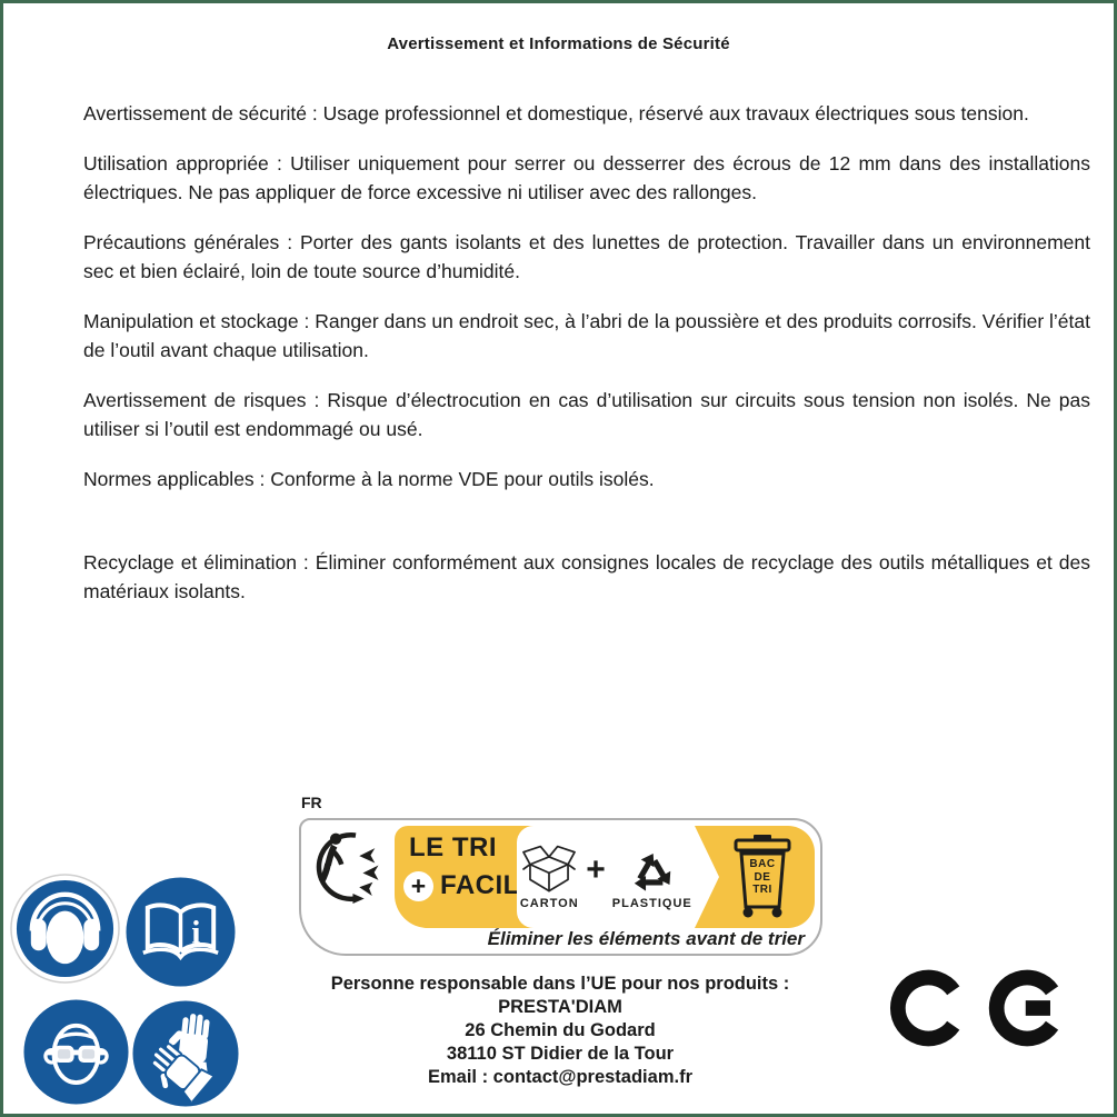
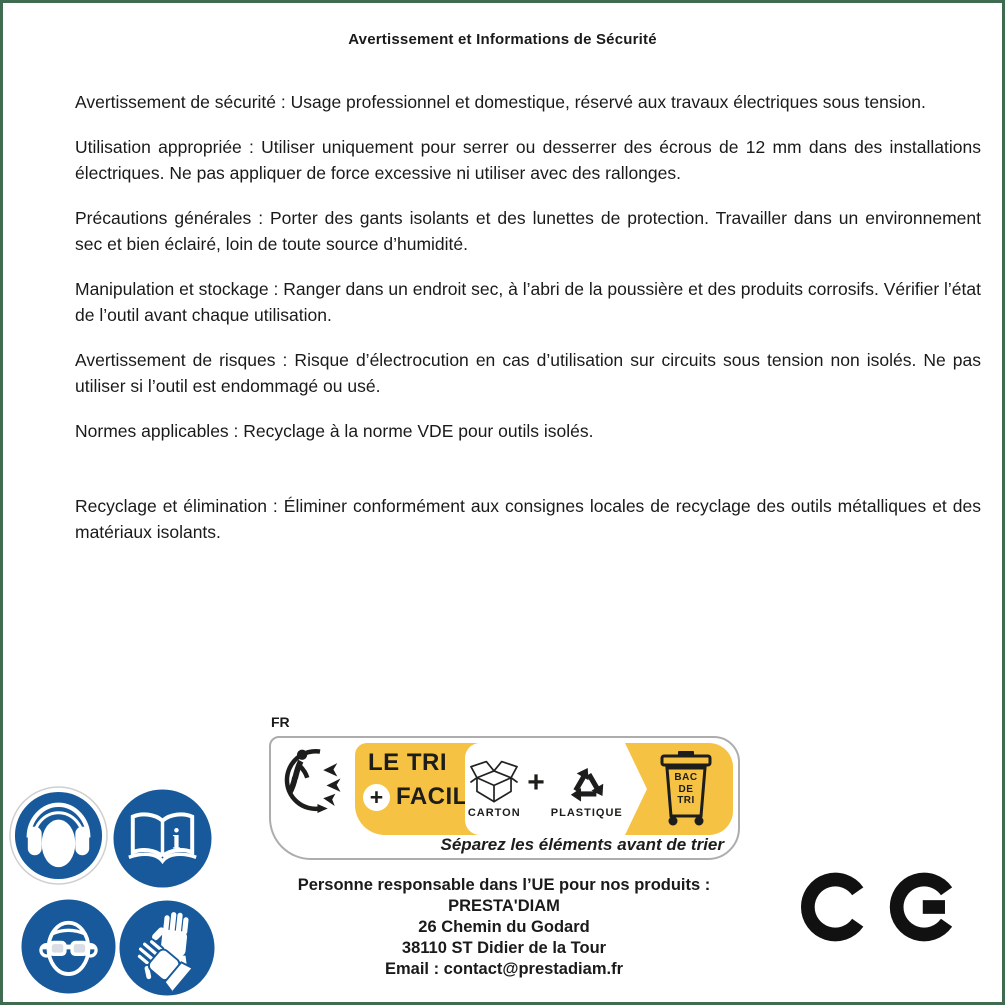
  Avertissement et Informations de Sécurité
  Avertissement de sécurité : Usage professionnel et domestique, réservé aux travaux électriques sous tension.
  Utilisation appropriée : Utiliser uniquement pour serrer ou desserrer des écrous de 12 mm dans des installations électriques. Ne pas appliquer de force excessive ni utiliser avec des rallonges.
  Précautions générales : Porter des gants isolants et des lunettes de protection. Travailler dans un environnement sec et bien éclairé, loin de toute source d’humidité.
  Manipulation et stockage : Ranger dans un endroit sec, à l’abri de la poussière et des produits corrosifs. Vérifier l’état de l’outil avant chaque utilisation.
  Avertissement de risques : Risque d’électrocution en cas d’utilisation sur circuits sous tension non isolés. Ne pas utiliser si l’outil est endommagé ou usé.
- Normes applicables : Conforme à la norme VDE pour outils isolés.
+ Normes applicables : Recyclage à la norme VDE pour outils isolés.
  Recyclage et élimination : Éliminer conformément aux consignes locales de recyclage des outils métalliques et des matériaux isolants.
  i
  FR
  LE TRI
  +
  FACIL
  CARTON
  +
  PLASTIQUE
  BAC
  DE
  TRI
- Éliminer les éléments avant de trier
+ Séparez les éléments avant de trier
  Personne responsable dans l’UE pour nos produits :
  PRESTA'DIAM
  26 Chemin du Godard
  38110 ST Didier de la Tour
  Email : contact@prestadiam.fr
